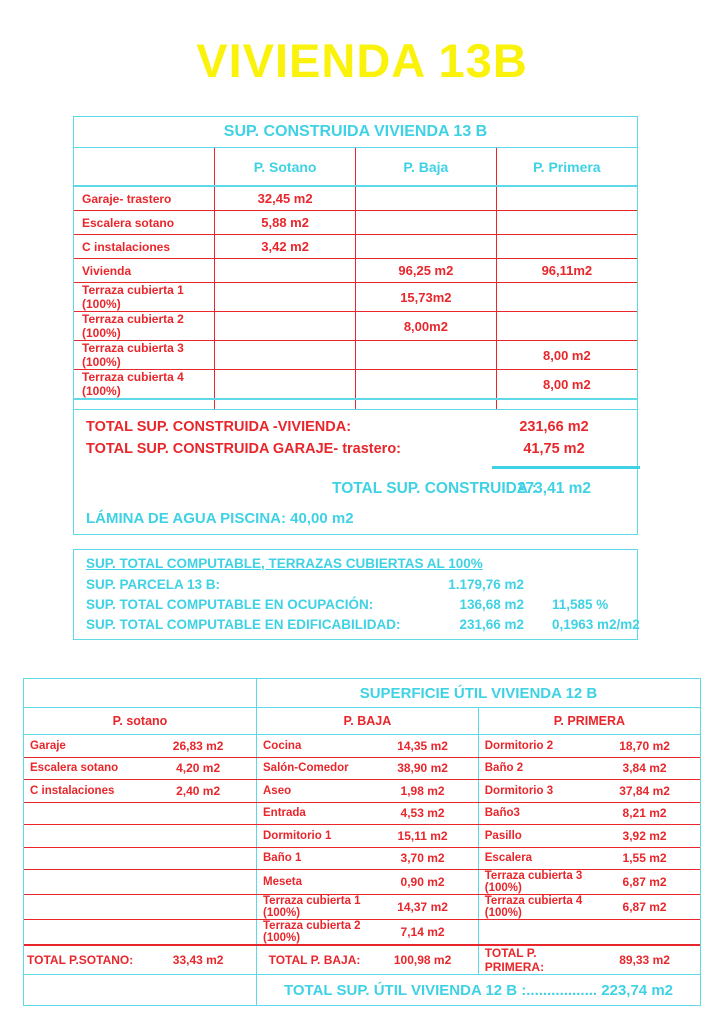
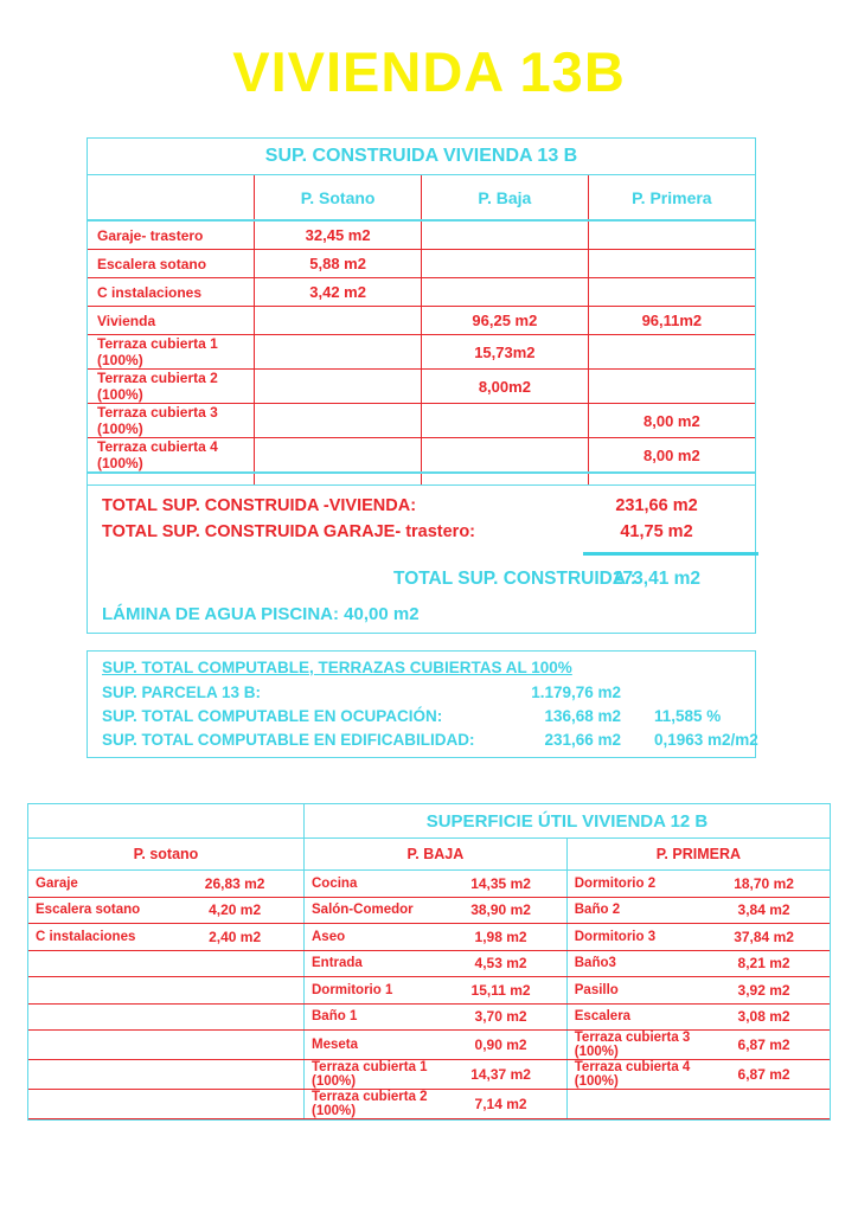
  VIVIENDA 13B
  SUP. CONSTRUIDA VIVIENDA 13 B
  	P. Sotano	P. Baja	P. Primera
  Garaje- trastero	32,45 m2
  Escalera sotano	5,88 m2
  C instalaciones	3,42 m2
  Vivienda		96,25 m2	96,11m2
  Terraza cubierta 1 (100%)		15,73m2
  Terraza cubierta 2 (100%)		8,00m2
  Terraza cubierta 3 (100%)			8,00 m2
  Terraza cubierta 4 (100%)			8,00 m2
  TOTAL SUP. CONSTRUIDA -VIVIENDA:
  231,66 m2
  TOTAL SUP. CONSTRUIDA GARAJE- trastero:
  41,75 m2
  TOTAL SUP. CONSTRUIDA :
  273,41 m2
  LÁMINA DE AGUA PISCINA: 40,00 m2
  SUP. TOTAL COMPUTABLE, TERRAZAS CUBIERTAS AL 100%
  SUP. PARCELA 13 B:
  1.179,76 m2
  SUP. TOTAL COMPUTABLE EN OCUPACIÓN:
  136,68 m2
  11,585 %
  SUP. TOTAL COMPUTABLE EN EDIFICABILIDAD:
  231,66 m2
  0,1963 m2/m2
  	SUPERFICIE ÚTIL VIVIENDA 12 B
  P. sotano	P. BAJA	P. PRIMERA
  Garaje	26,83 m2	Cocina	14,35 m2	Dormitorio 2	18,70 m2
  Escalera sotano	4,20 m2	Salón-Comedor	38,90 m2	Baño 2	3,84 m2
  C instalaciones	2,40 m2	Aseo	1,98 m2	Dormitorio 3	37,84 m2
  		Entrada	4,53 m2	Baño3	8,21 m2
  		Dormitorio 1	15,11 m2	Pasillo	3,92 m2
- 		Baño 1	3,70 m2	Escalera	1,55 m2
+ 		Baño 1	3,70 m2	Escalera	3,08 m2
  		Meseta	0,90 m2	Terraza cubierta 3 (100%)	6,87 m2
  		Terraza cubierta 1 (100%)	14,37 m2	Terraza cubierta 4 (100%)	6,87 m2
  		Terraza cubierta 2 (100%)	7,14 m2
- TOTAL P.SOTANO:	33,43 m2	TOTAL P. BAJA:	100,98 m2	TOTAL P. PRIMERA:	89,33 m2
- 	TOTAL SUP. ÚTIL VIVIENDA 12 B :................. 223,74 m2
